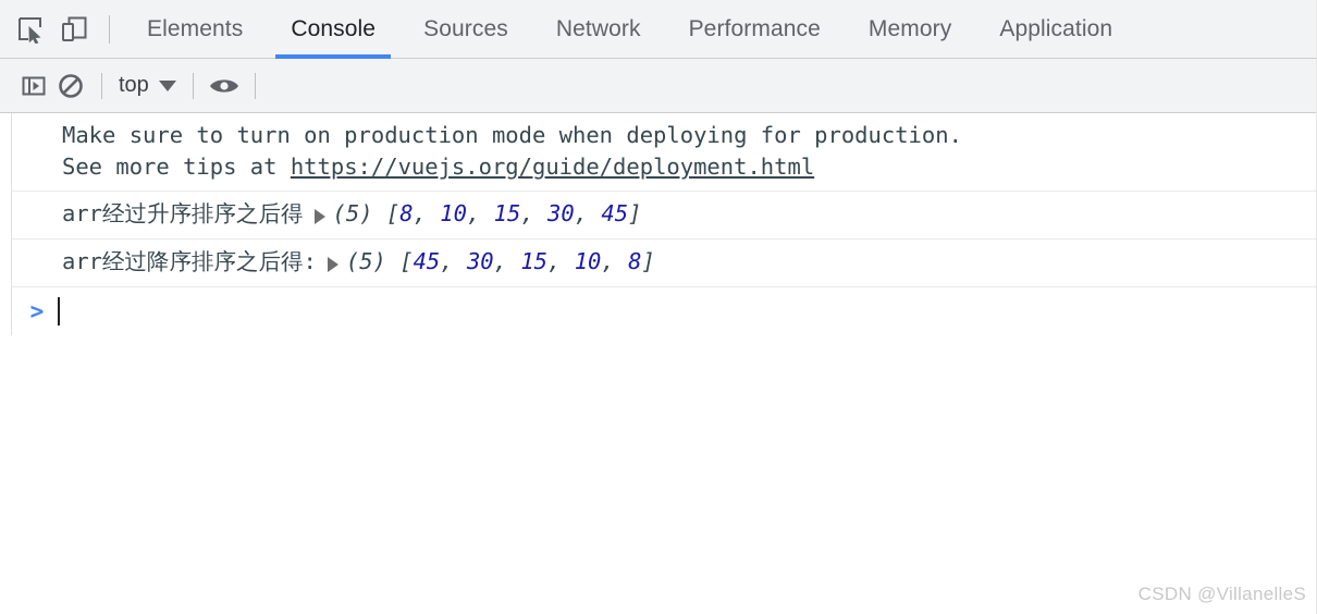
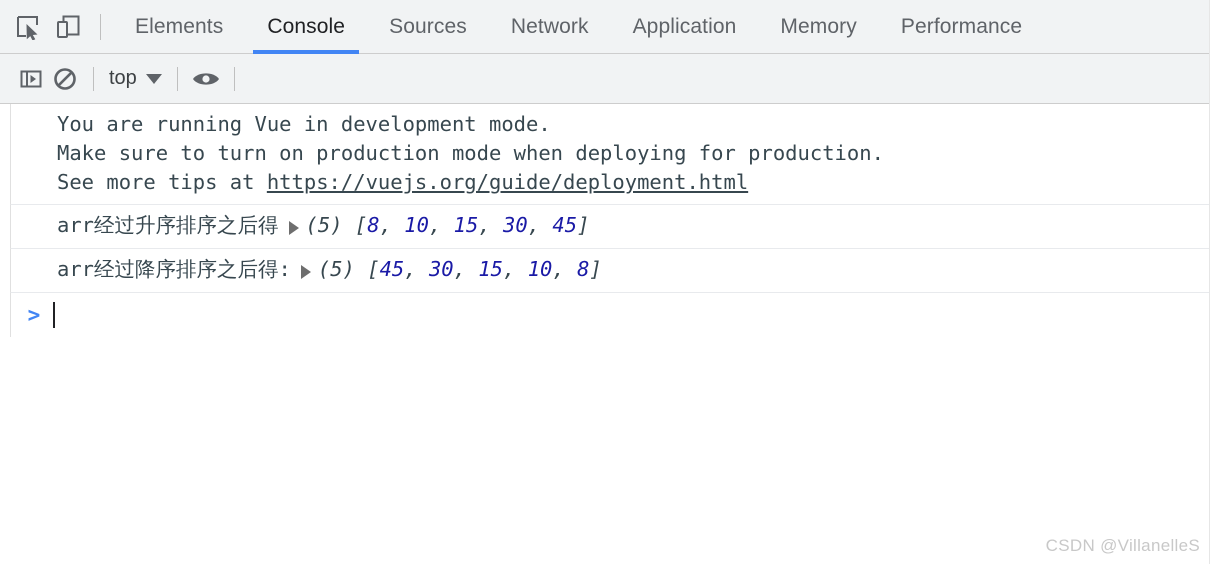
  Elements
  Console
  Sources
  Network
- Performance
+ Application
  Memory
- Application
+ Performance
  top
+ You are running Vue in development mode.
  Make sure to turn on production mode when deploying for production.
  See more tips at https://vuejs.org/guide/deployment.html
  arr经过升序排序之后得
  (5)
  [8, 10, 15, 30, 45]
  arr经过降序排序之后得:
  (5)
  [45, 30, 15, 10, 8]
  >
  CSDN @VillanelleS
